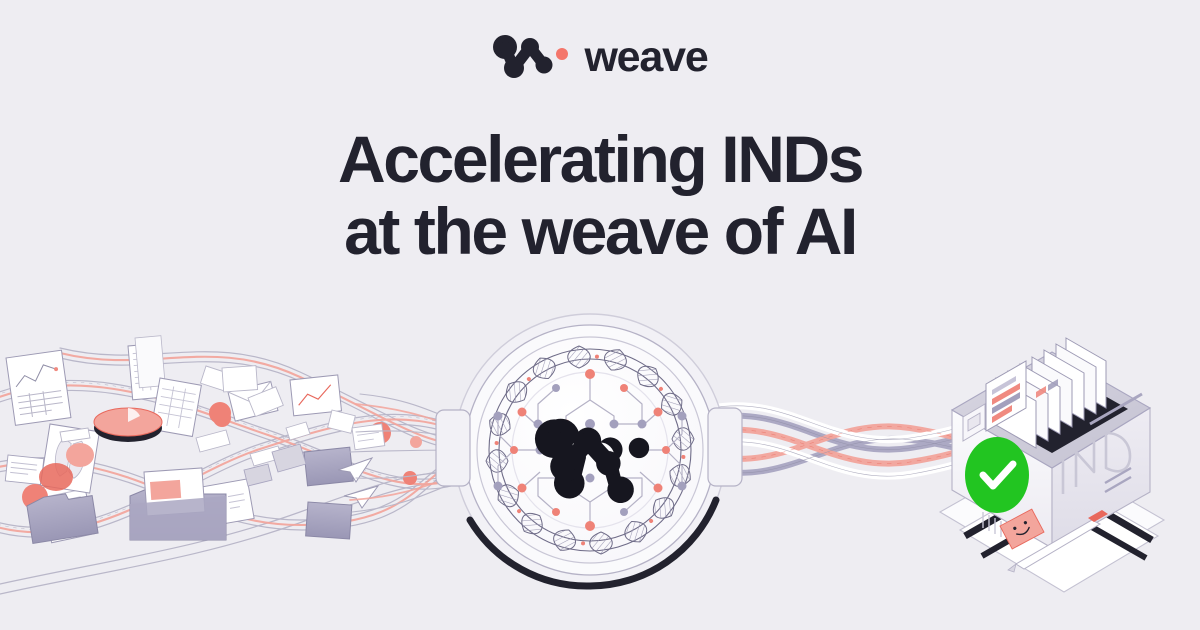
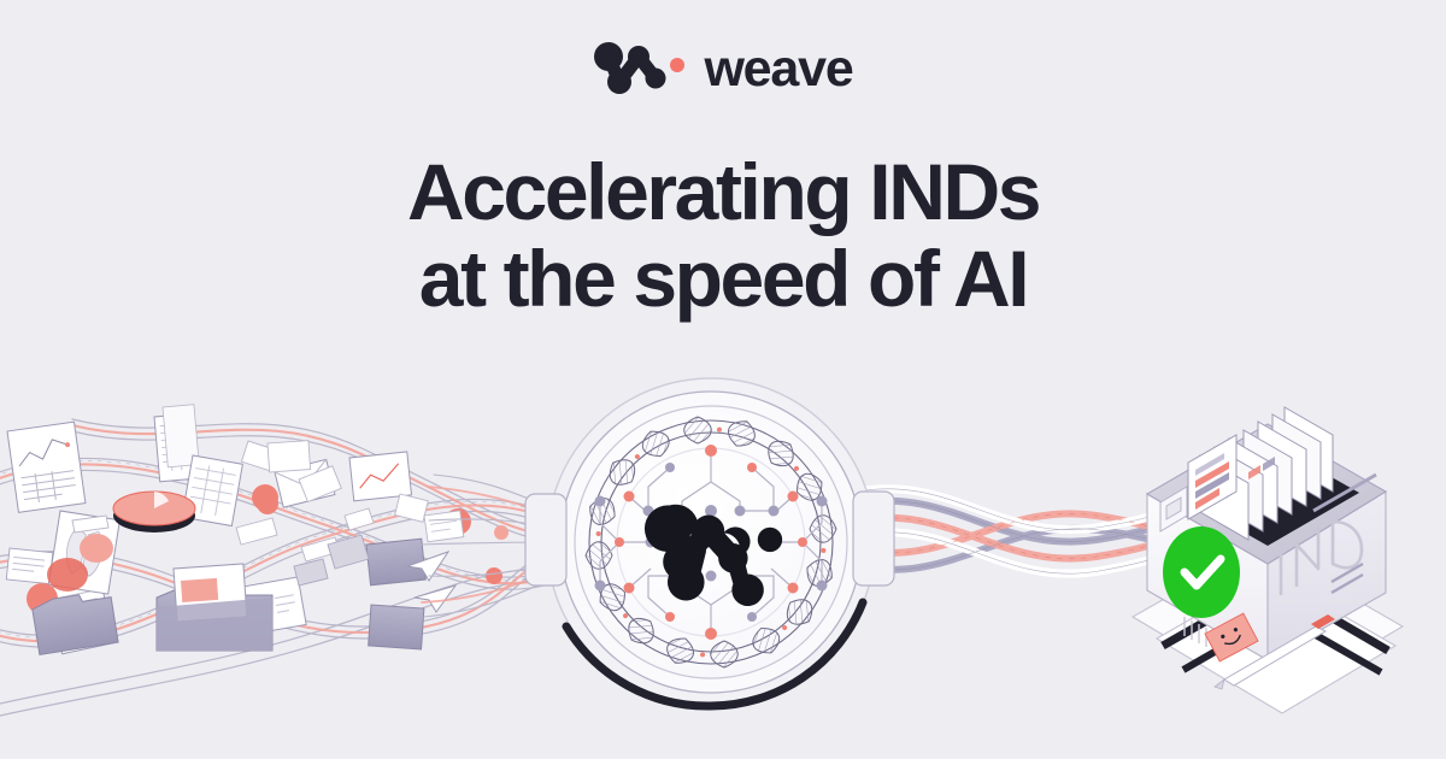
  weave
  Accelerating INDs
- at the weave of AI
+ at the speed of AI
